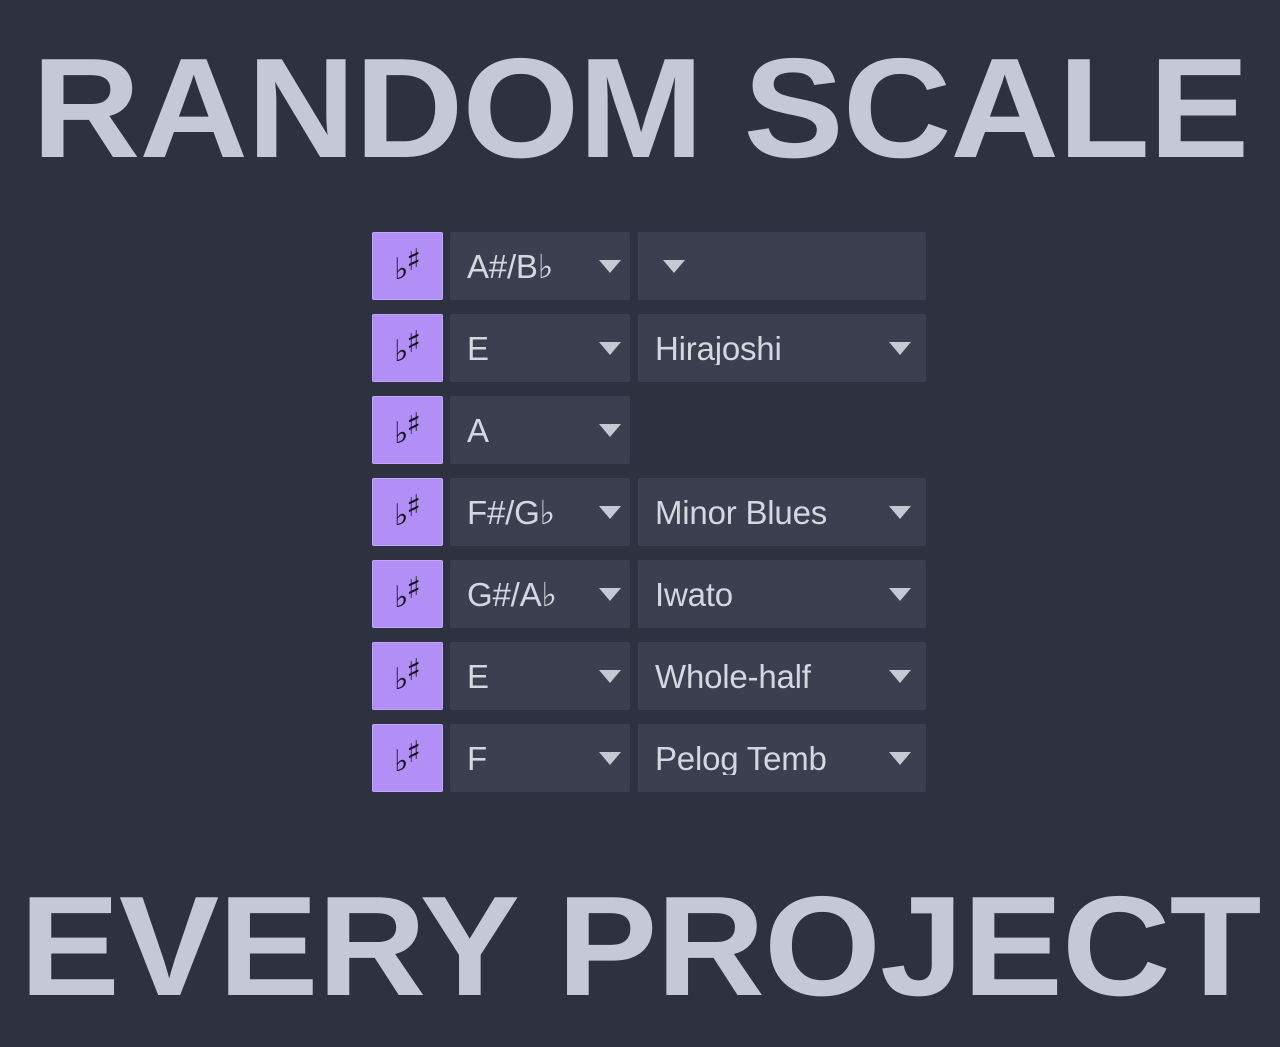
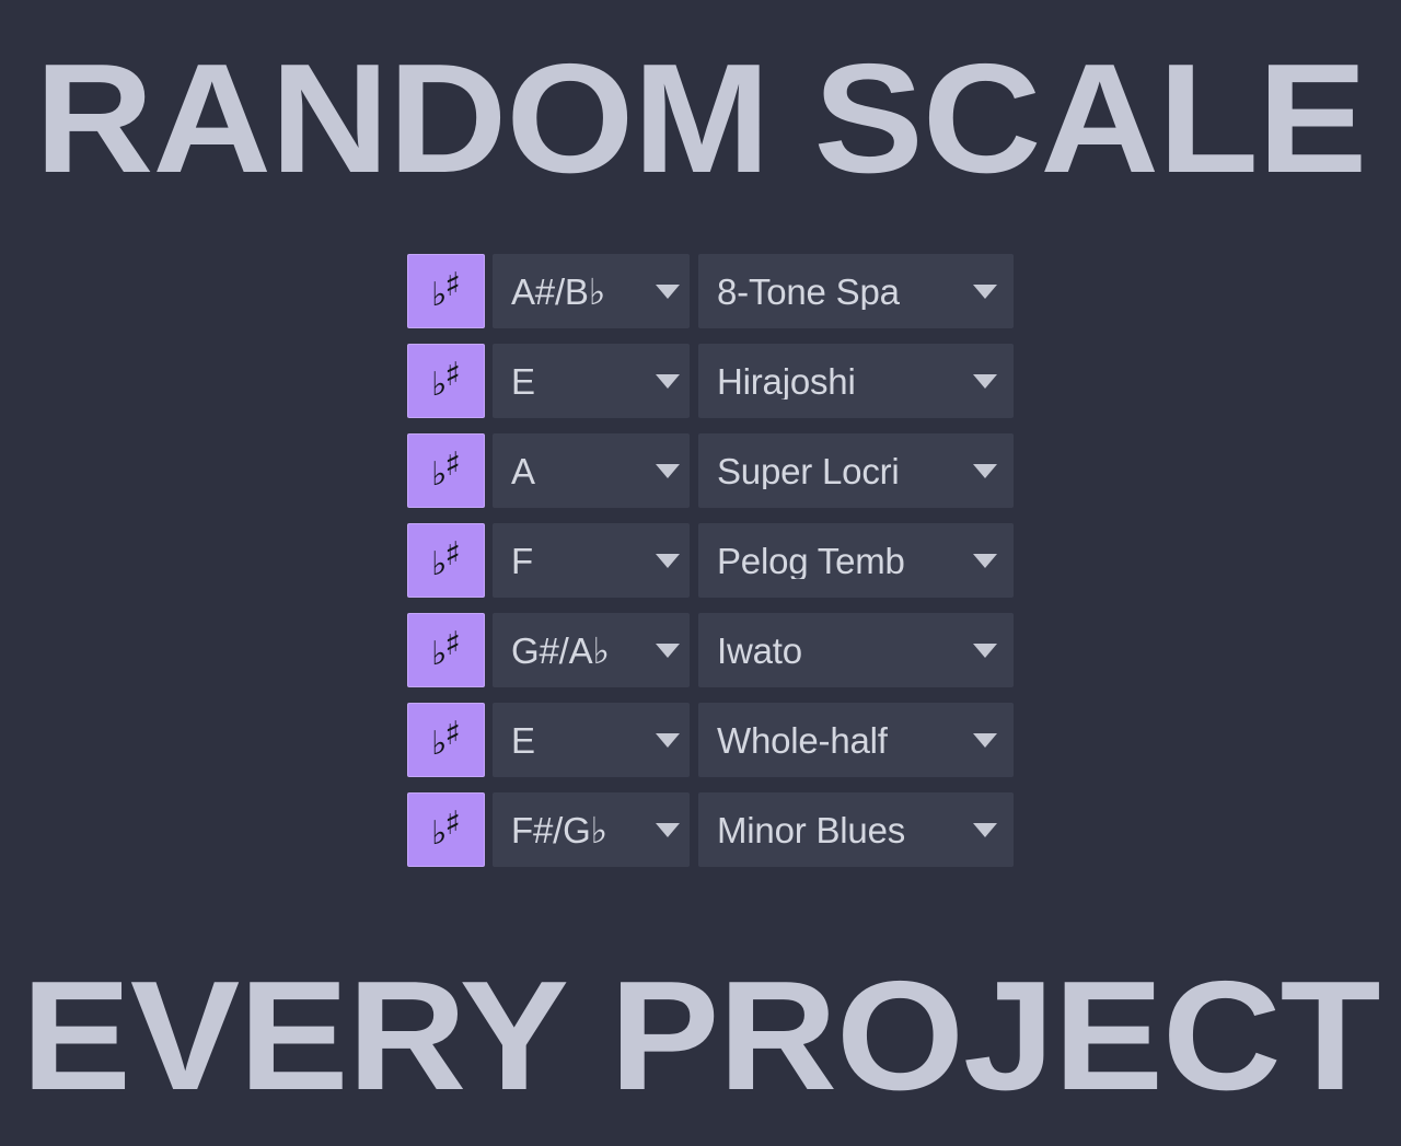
  RANDOM SCALE
  ♭♯
  A#/B♭
+ 8-Tone Spa
  ♭♯
  E
  Hirajoshi
  ♭♯
  A
+ Super Locri
  ♭♯
- F#/G♭
+ F
- Minor Blues
+ Pelog Temb
  ♭♯
  G#/A♭
  Iwato
  ♭♯
  E
  Whole-half
  ♭♯
- F
+ F#/G♭
- Pelog Temb
+ Minor Blues
  EVERY PROJECT
